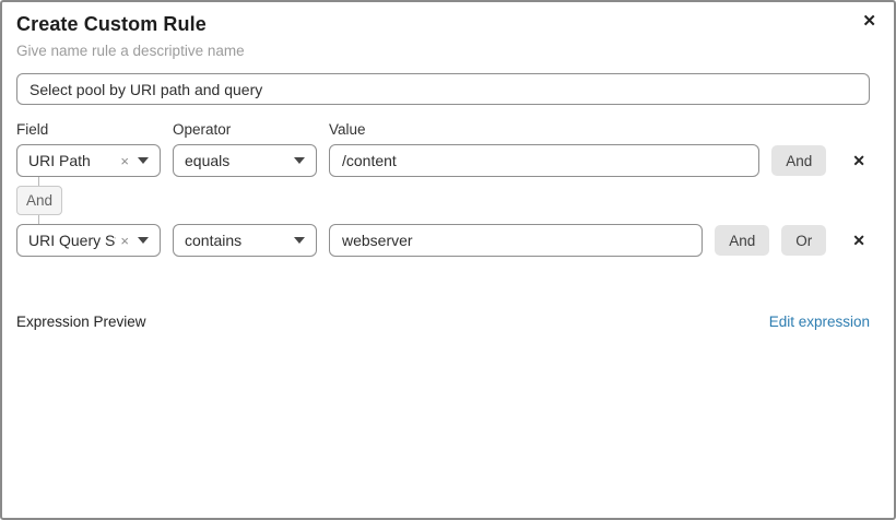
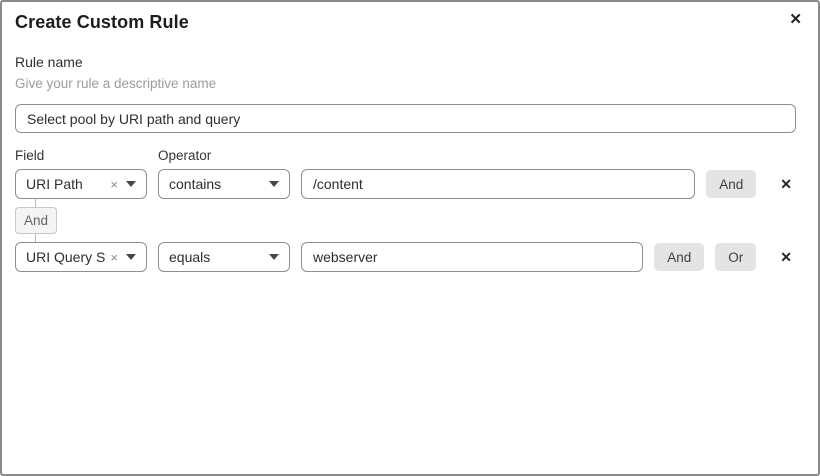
  Create Custom Rule
  ✕
+ Rule name
- Give name rule a descriptive name
+ Give your rule a descriptive name
  Select pool by URI path and query
  Field
  Operator
- Value
  URI Path
  ×
- equals
+ contains
  /content
  And
  ✕
  And
  ×
- contains
+ equals
  webserver
  And
  Or
  ✕
- Expression Preview
- Edit expression
